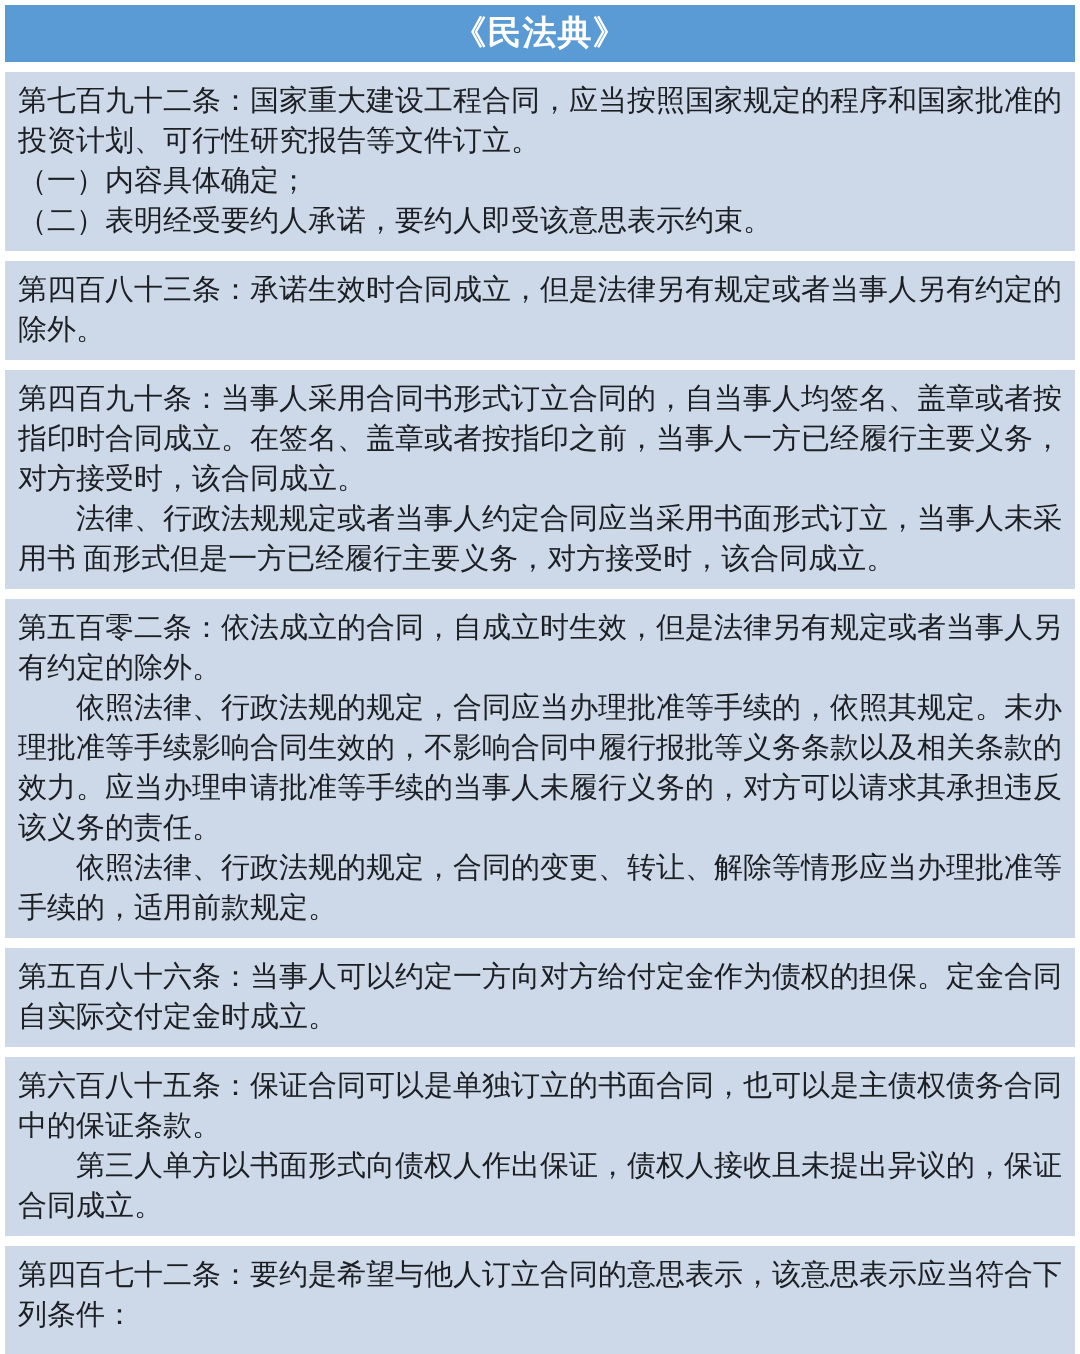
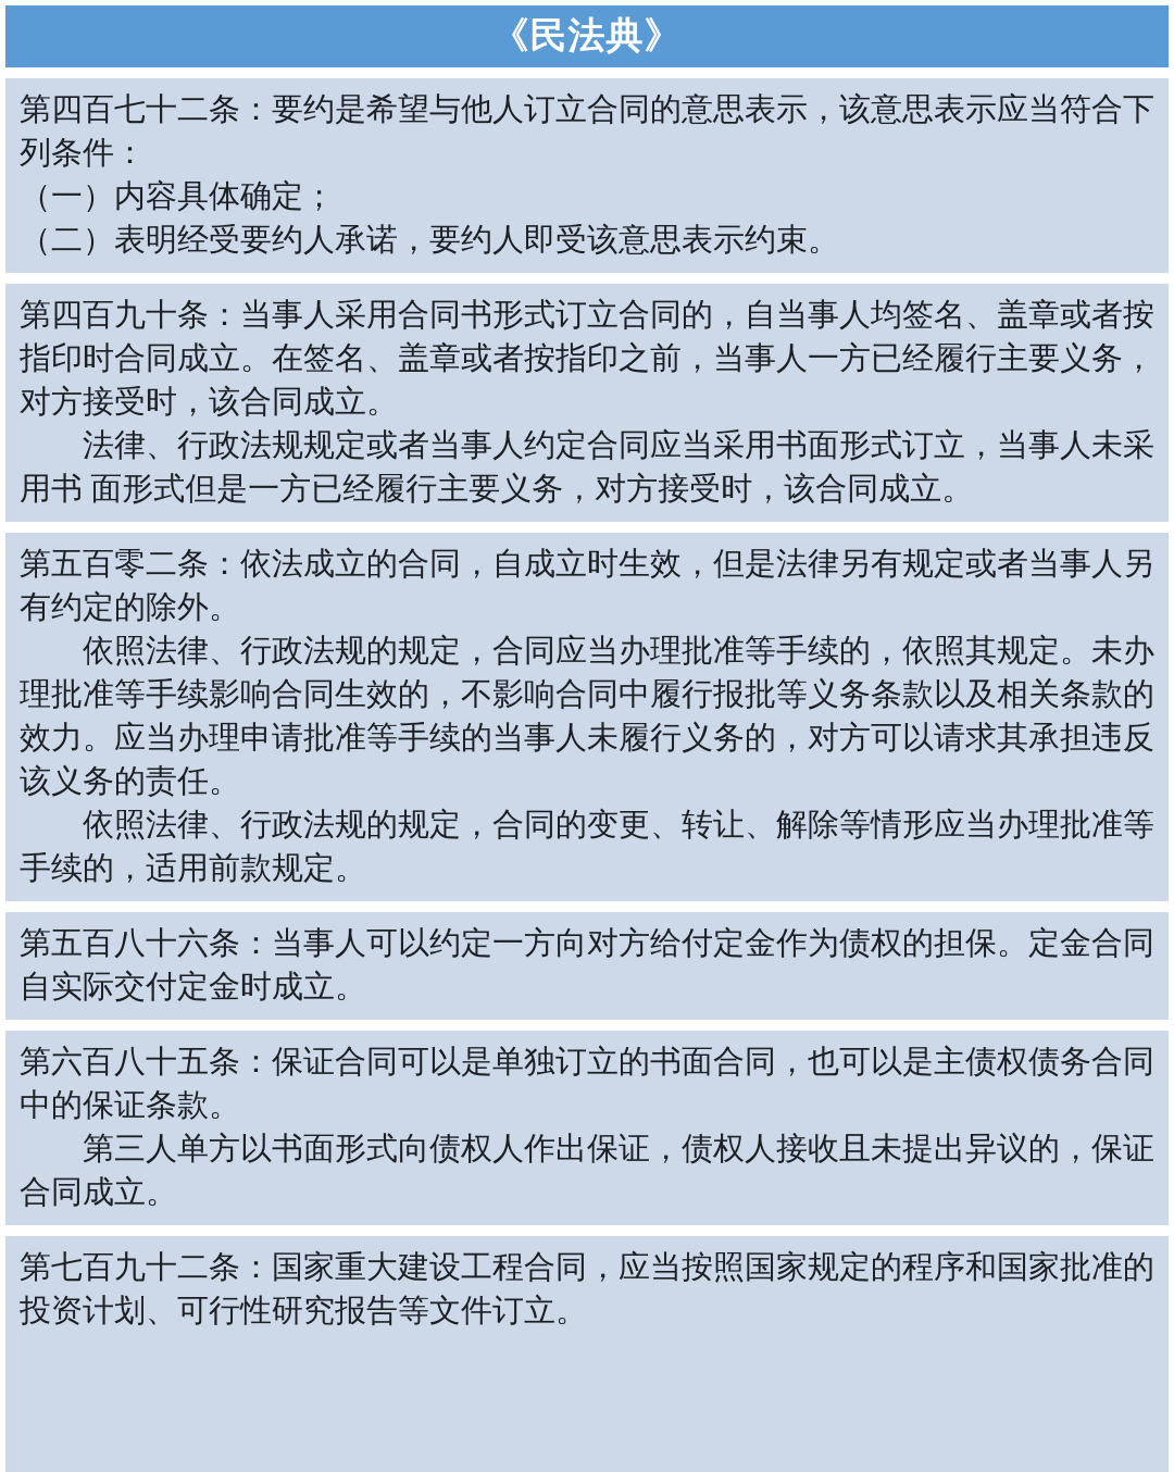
  《民法典》
- 第七百九十二条：国家重大建设工程合同，应当按照国家规定的程序和国家批准的投资计划、可行性研究报告等文件订立。
+ 第四百七十二条：要约是希望与他人订立合同的意思表示，该意思表示应当符合下列条件：
  （一）内容具体确定；
  （二）表明经受要约人承诺，要约人即受该意思表示约束。
- 第四百八十三条：承诺生效时合同成立，但是法律另有规定或者当事人另有约定的除外。
  第四百九十条：当事人采用合同书形式订立合同的，自当事人均签名、盖章或者按指印时合同成立。在签名、盖章或者按指印之前，当事人一方已经履行主要义务，对方接受时，该合同成立。
  法律、行政法规规定或者当事人约定合同应当采用书面形式订立，当事人未采用书 面形式但是一方已经履行主要义务，对方接受时，该合同成立。
  第五百零二条：依法成立的合同，自成立时生效，但是法律另有规定或者当事人另有约定的除外。
  依照法律、行政法规的规定，合同应当办理批准等手续的，依照其规定。未办理批准等手续影响合同生效的，不影响合同中履行报批等义务条款以及相关条款的效力。应当办理申请批准等手续的当事人未履行义务的，对方可以请求其承担违反该义务的责任。
  依照法律、行政法规的规定，合同的变更、转让、解除等情形应当办理批准等手续的，适用前款规定。
  第五百八十六条：当事人可以约定一方向对方给付定金作为债权的担保。定金合同自实际交付定金时成立。
  第六百八十五条：保证合同可以是单独订立的书面合同，也可以是主债权债务合同中的保证条款。
  第三人单方以书面形式向债权人作出保证，债权人接收且未提出异议的，保证合同成立。
- 第四百七十二条：要约是希望与他人订立合同的意思表示，该意思表示应当符合下列条件：
+ 第七百九十二条：国家重大建设工程合同，应当按照国家规定的程序和国家批准的投资计划、可行性研究报告等文件订立。
